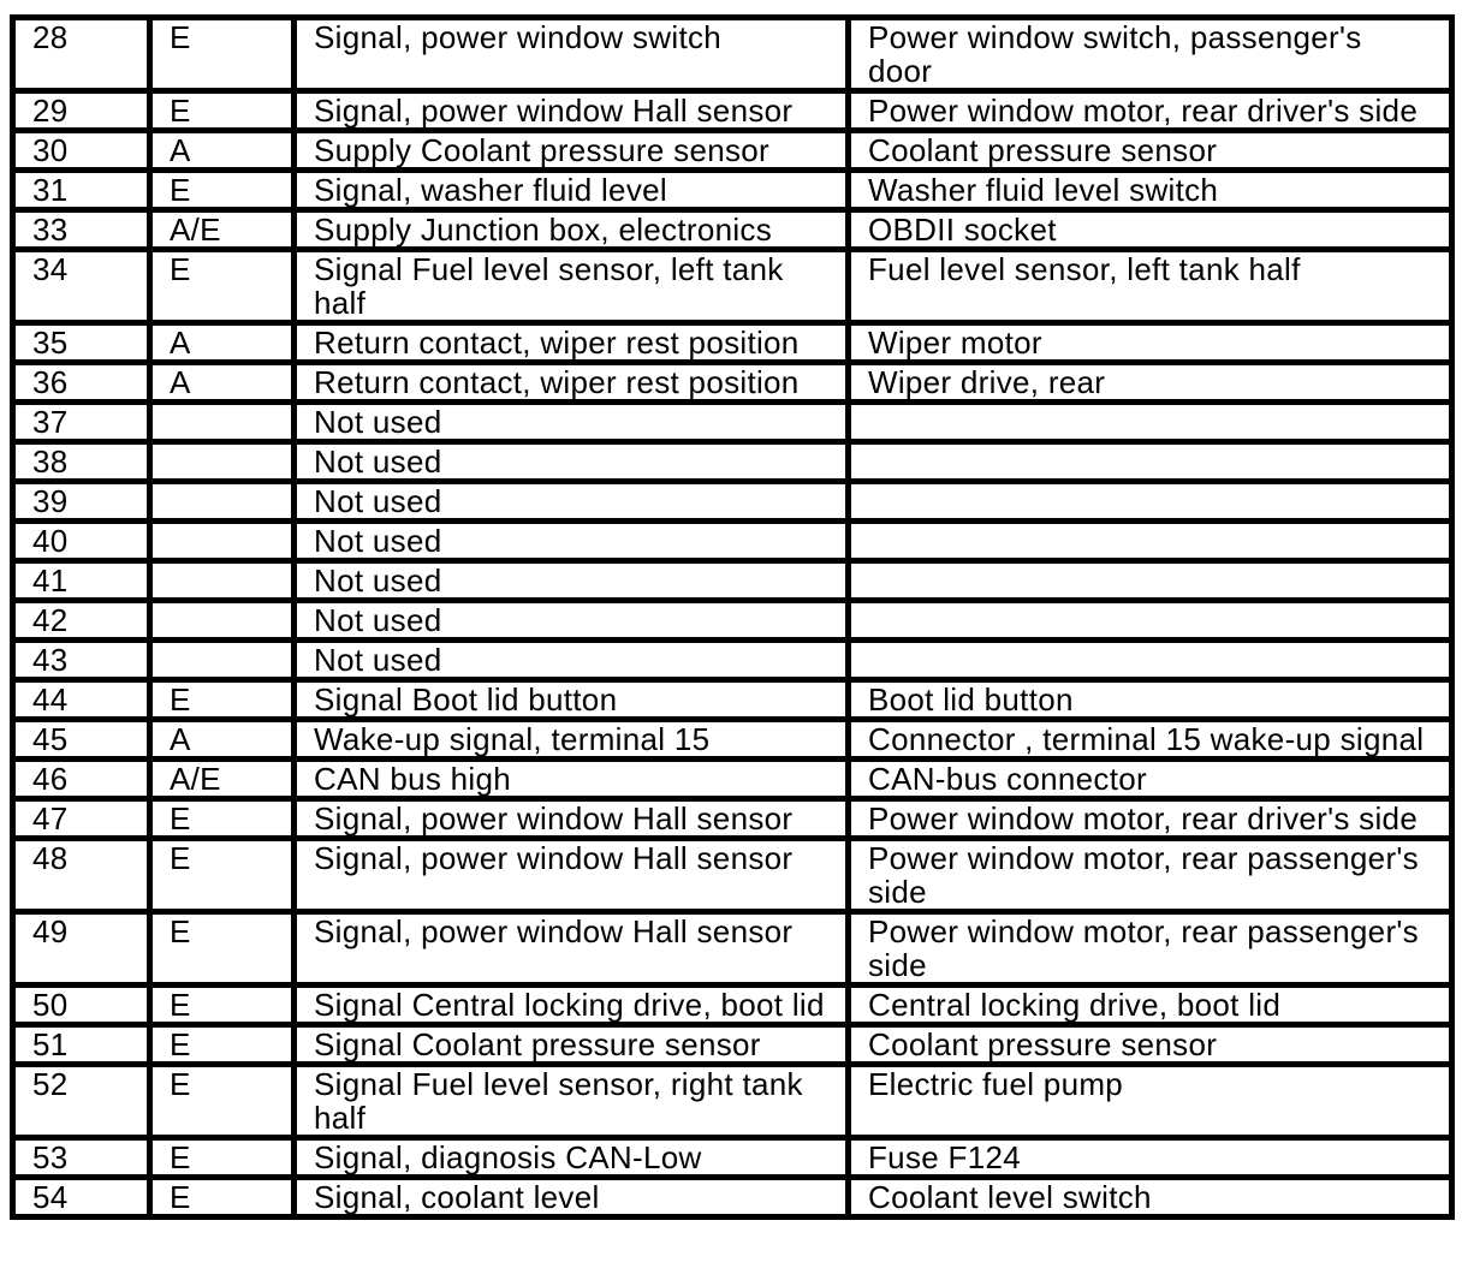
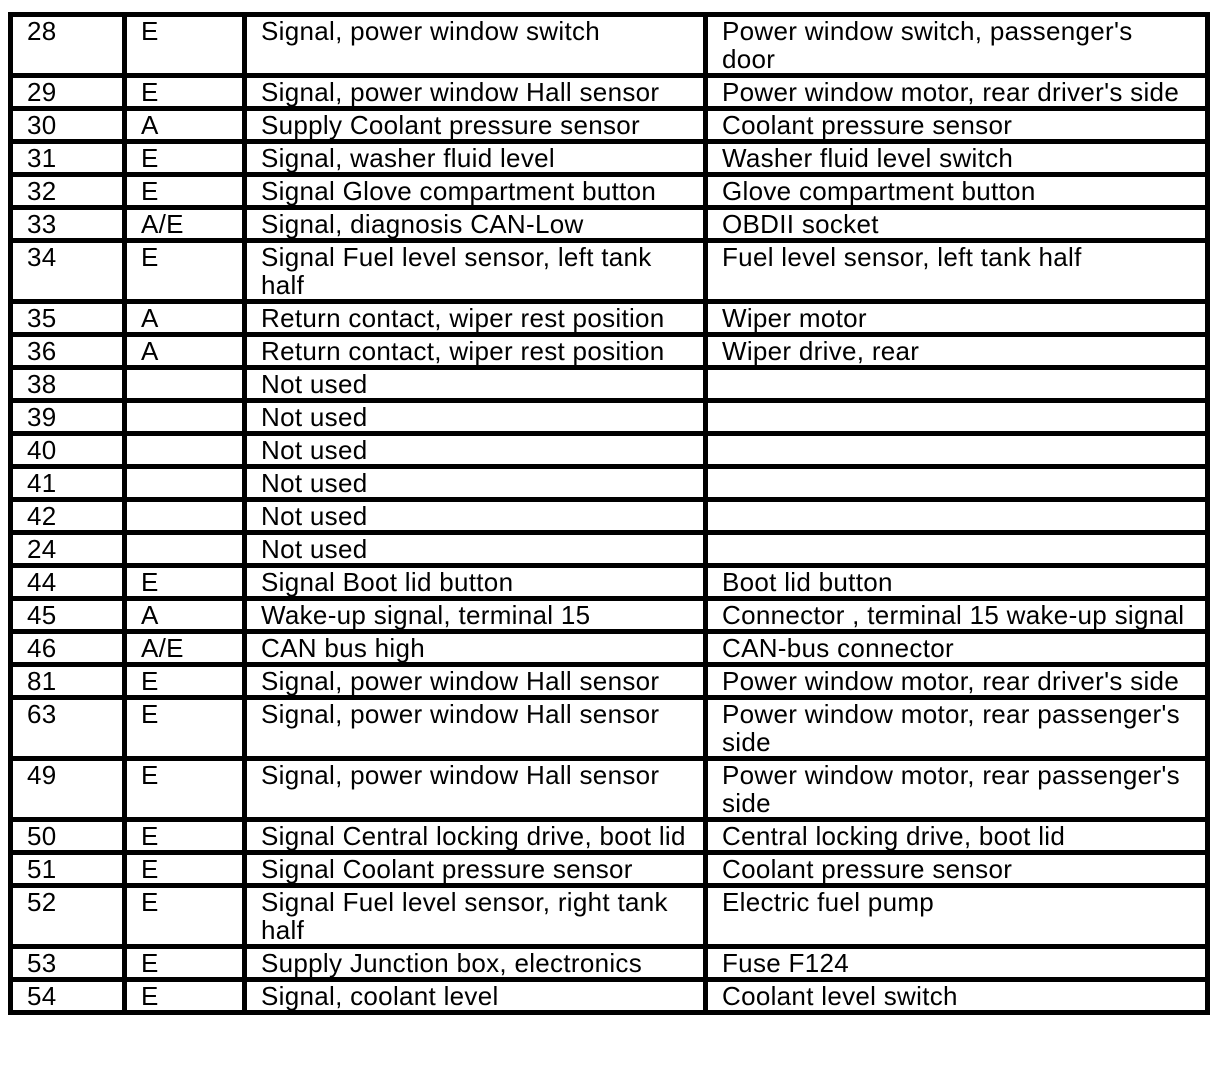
  28	E	Signal, power window switch	Power window switch, passenger's door
  29	E	Signal, power window Hall sensor	Power window motor, rear driver's side
  30	A	Supply Coolant pressure sensor	Coolant pressure sensor
  31	E	Signal, washer fluid level	Washer fluid level switch
+ 32	E	Signal Glove compartment button	Glove compartment button
- 33	A/E	Supply Junction box, electronics	OBDII socket
+ 33	A/E	Signal, diagnosis CAN-Low	OBDII socket
  34	E	Signal Fuel level sensor, left tank half	Fuel level sensor, left tank half
  35	A	Return contact, wiper rest position	Wiper motor
  36	A	Return contact, wiper rest position	Wiper drive, rear
- 37		Not used
  38		Not used
  39		Not used
  40		Not used
  41		Not used
  42		Not used
- 43		Not used
+ 24		Not used
  44	E	Signal Boot lid button	Boot lid button
  45	A	Wake-up signal, terminal 15	Connector , terminal 15 wake-up signal
  46	A/E	CAN bus high	CAN-bus connector
- 47	E	Signal, power window Hall sensor	Power window motor, rear driver's side
+ 81	E	Signal, power window Hall sensor	Power window motor, rear driver's side
- 48	E	Signal, power window Hall sensor	Power window motor, rear passenger's side
+ 63	E	Signal, power window Hall sensor	Power window motor, rear passenger's side
  49	E	Signal, power window Hall sensor	Power window motor, rear passenger's side
  50	E	Signal Central locking drive, boot lid	Central locking drive, boot lid
  51	E	Signal Coolant pressure sensor	Coolant pressure sensor
  52	E	Signal Fuel level sensor, right tank half	Electric fuel pump
- 53	E	Signal, diagnosis CAN-Low	Fuse F124
+ 53	E	Supply Junction box, electronics	Fuse F124
  54	E	Signal, coolant level	Coolant level switch
